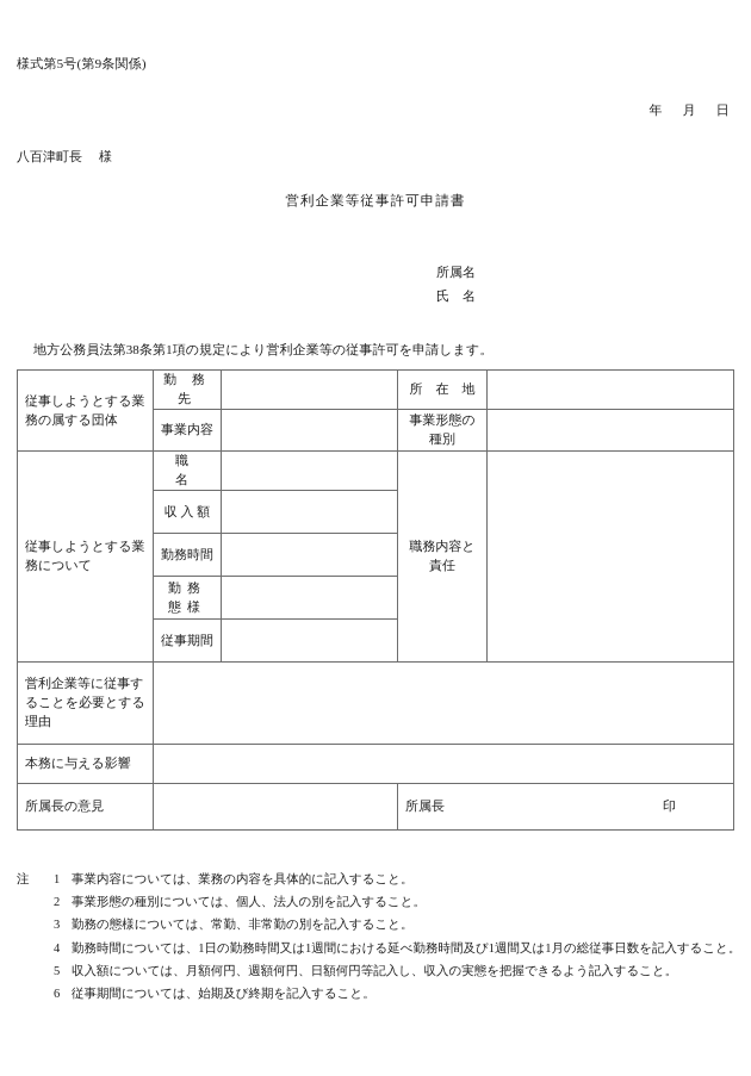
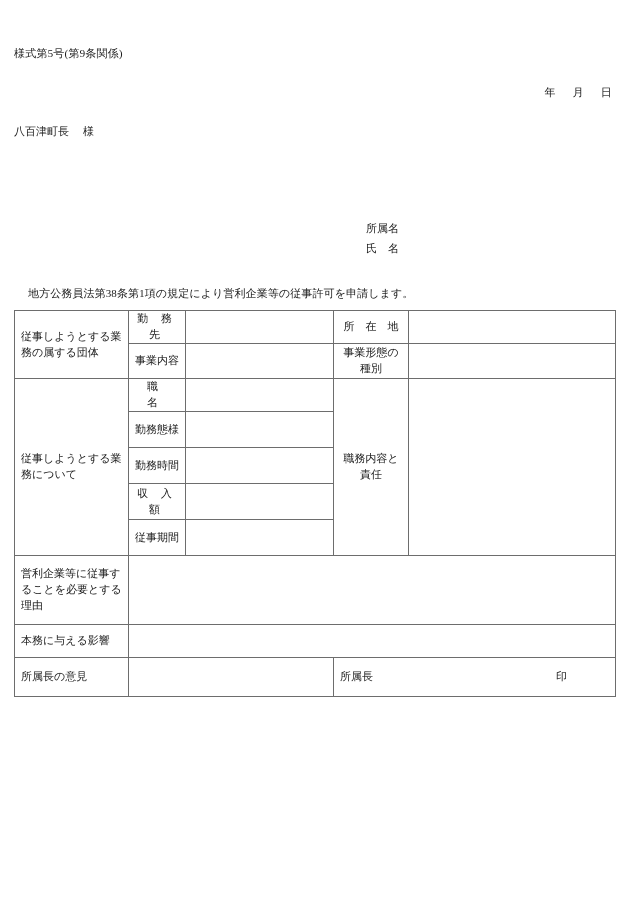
  様式第5号(第9条関係)
  年 月 日
  八百津町長 様
- 営利企業等従事許可申請書
  所属名
  氏 名
  地方公務員法第38条第1項の規定により営利企業等の従事許可を申請します。
  従事しようとする業務の属する団体	勤 務 先		所 在 地
  事業内容		事業形態の種別
  従事しようとする業務について	職 名		職務内容と責任
- 収 入 額
+ 勤務態様
  勤務時間
- 勤務態様
+ 収 入 額
  従事期間
  営利企業等に従事することを必要とする理由
  本務に与える影響
  所属長の意見		所属長 印
- 注
- 1
- 事業内容については、業務の内容を具体的に記入すること。
- 2
- 事業形態の種別については、個人、法人の別を記入すること。
- 3
- 勤務の態様については、常勤、非常勤の別を記入すること。
- 4
- 勤務時間については、1日の勤務時間又は1週間における延べ勤務時間及び1週間又は1月の総従事日数を記入すること。
- 5
- 収入額については、月額何円、週額何円、日額何円等記入し、収入の実態を把握できるよう記入すること。
- 6
- 従事期間については、始期及び終期を記入すること。
